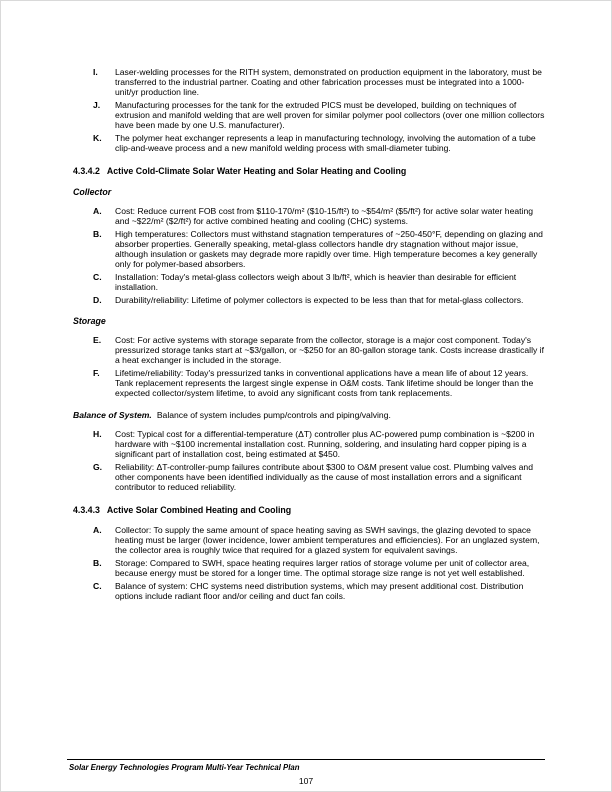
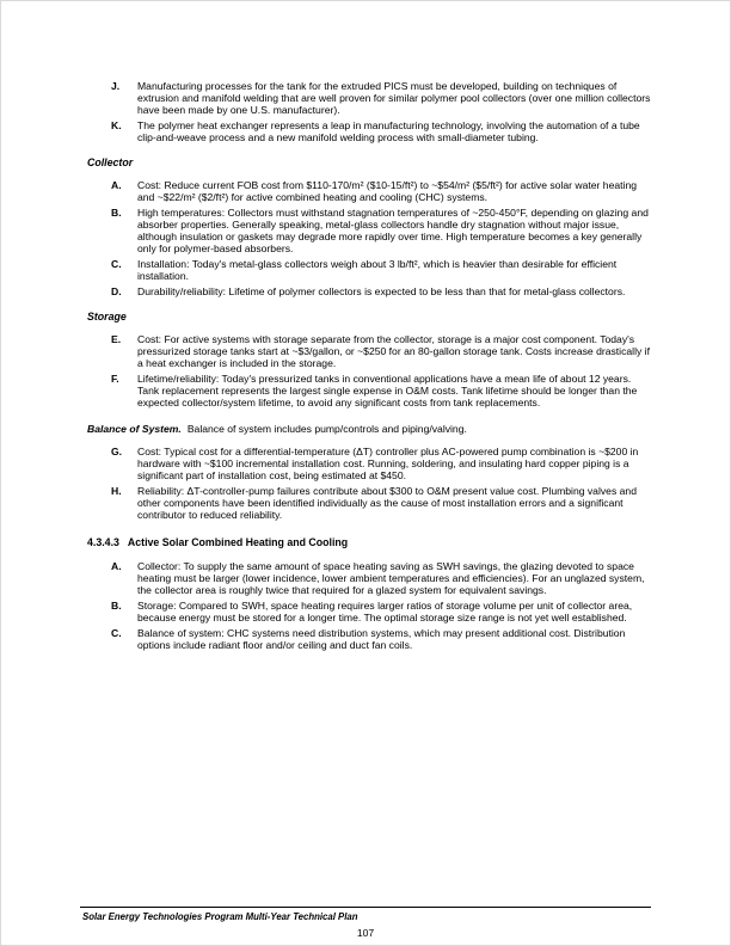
- I.
- Laser-welding processes for the RITH system, demonstrated on production equipment in the laboratory, must be transferred to the industrial partner. Coating and other fabrication processes must be integrated into a 1000-unit/yr production line.
  J.
  Manufacturing processes for the tank for the extruded PICS must be developed, building on techniques of extrusion and manifold welding that are well proven for similar polymer pool collectors (over one million collectors have been made by one U.S. manufacturer).
  K.
  The polymer heat exchanger represents a leap in manufacturing technology, involving the automation of a tube clip-and-weave process and a new manifold welding process with small-diameter tubing.
- 4.3.4.2 Active Cold-Climate Solar Water Heating and Solar Heating and Cooling
  Collector
  A.
  Cost: Reduce current FOB cost from $110-170/m² ($10-15/ft²) to ~$54/m² ($5/ft²) for active solar water heating and ~$22/m² ($2/ft²) for active combined heating and cooling (CHC) systems.
  B.
  High temperatures: Collectors must withstand stagnation temperatures of ~250-450°F, depending on glazing and absorber properties. Generally speaking, metal-glass collectors handle dry stagnation without major issue, although insulation or gaskets may degrade more rapidly over time. High temperature becomes a key generally only for polymer-based absorbers.
  C.
  Installation: Today's metal-glass collectors weigh about 3 lb/ft², which is heavier than desirable for efficient installation.
  D.
  Durability/reliability: Lifetime of polymer collectors is expected to be less than that for metal-glass collectors.
  Storage
  E.
  Cost: For active systems with storage separate from the collector, storage is a major cost component. Today's pressurized storage tanks start at ~$3/gallon, or ~$250 for an 80-gallon storage tank. Costs increase drastically if a heat exchanger is included in the storage.
  F.
  Lifetime/reliability: Today's pressurized tanks in conventional applications have a mean life of about 12 years. Tank replacement represents the largest single expense in O&M costs. Tank lifetime should be longer than the expected collector/system lifetime, to avoid any significant costs from tank replacements.
  Balance of System. Balance of system includes pump/controls and piping/valving.
- H.
+ G.
  Cost: Typical cost for a differential-temperature (ΔT) controller plus AC-powered pump combination is ~$200 in hardware with ~$100 incremental installation cost. Running, soldering, and insulating hard copper piping is a significant part of installation cost, being estimated at $450.
- G.
+ H.
  Reliability: ΔT-controller-pump failures contribute about $300 to O&M present value cost. Plumbing valves and other components have been identified individually as the cause of most installation errors and a significant contributor to reduced reliability.
  4.3.4.3 Active Solar Combined Heating and Cooling
  A.
  Collector: To supply the same amount of space heating saving as SWH savings, the glazing devoted to space heating must be larger (lower incidence, lower ambient temperatures and efficiencies). For an unglazed system, the collector area is roughly twice that required for a glazed system for equivalent savings.
  B.
  Storage: Compared to SWH, space heating requires larger ratios of storage volume per unit of collector area, because energy must be stored for a longer time. The optimal storage size range is not yet well established.
  C.
  Balance of system: CHC systems need distribution systems, which may present additional cost. Distribution options include radiant floor and/or ceiling and duct fan coils.
  Solar Energy Technologies Program Multi-Year Technical Plan
  107
